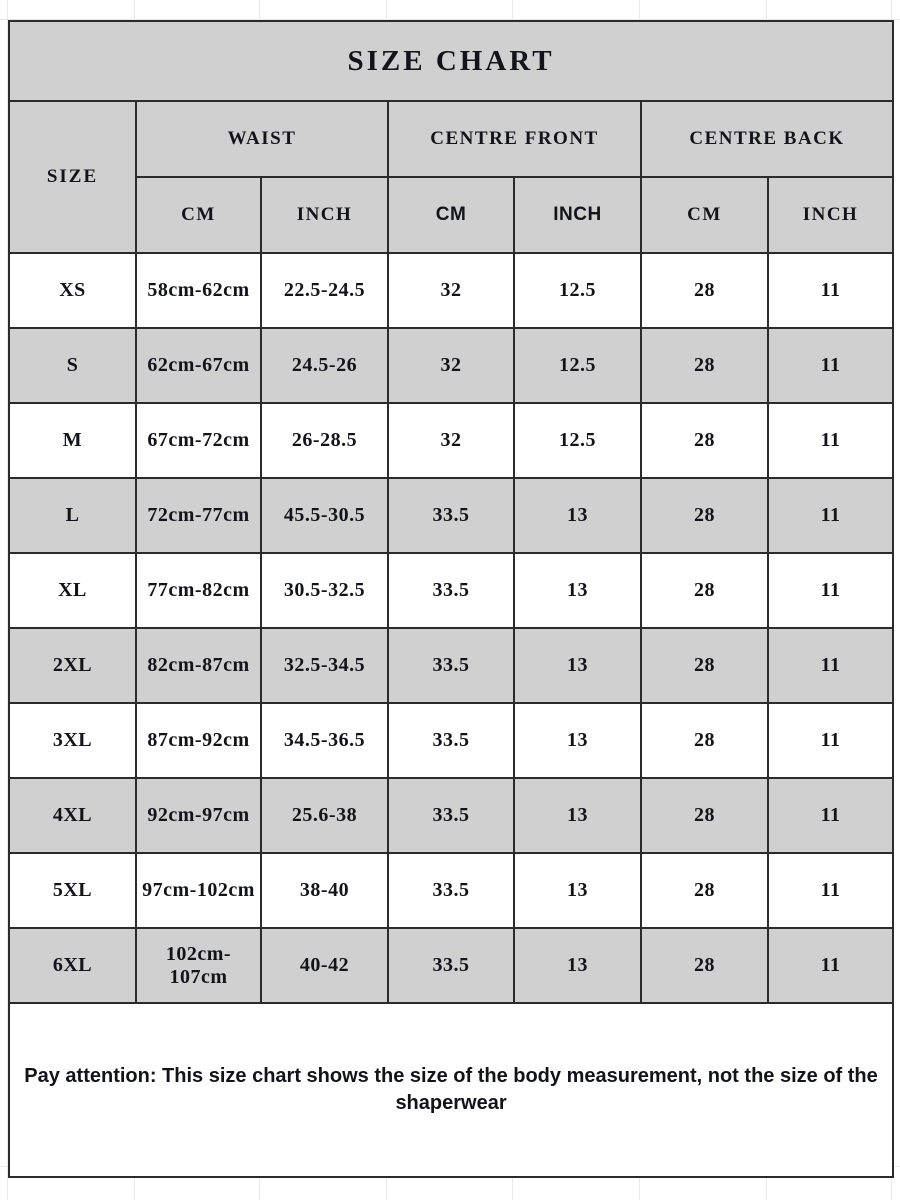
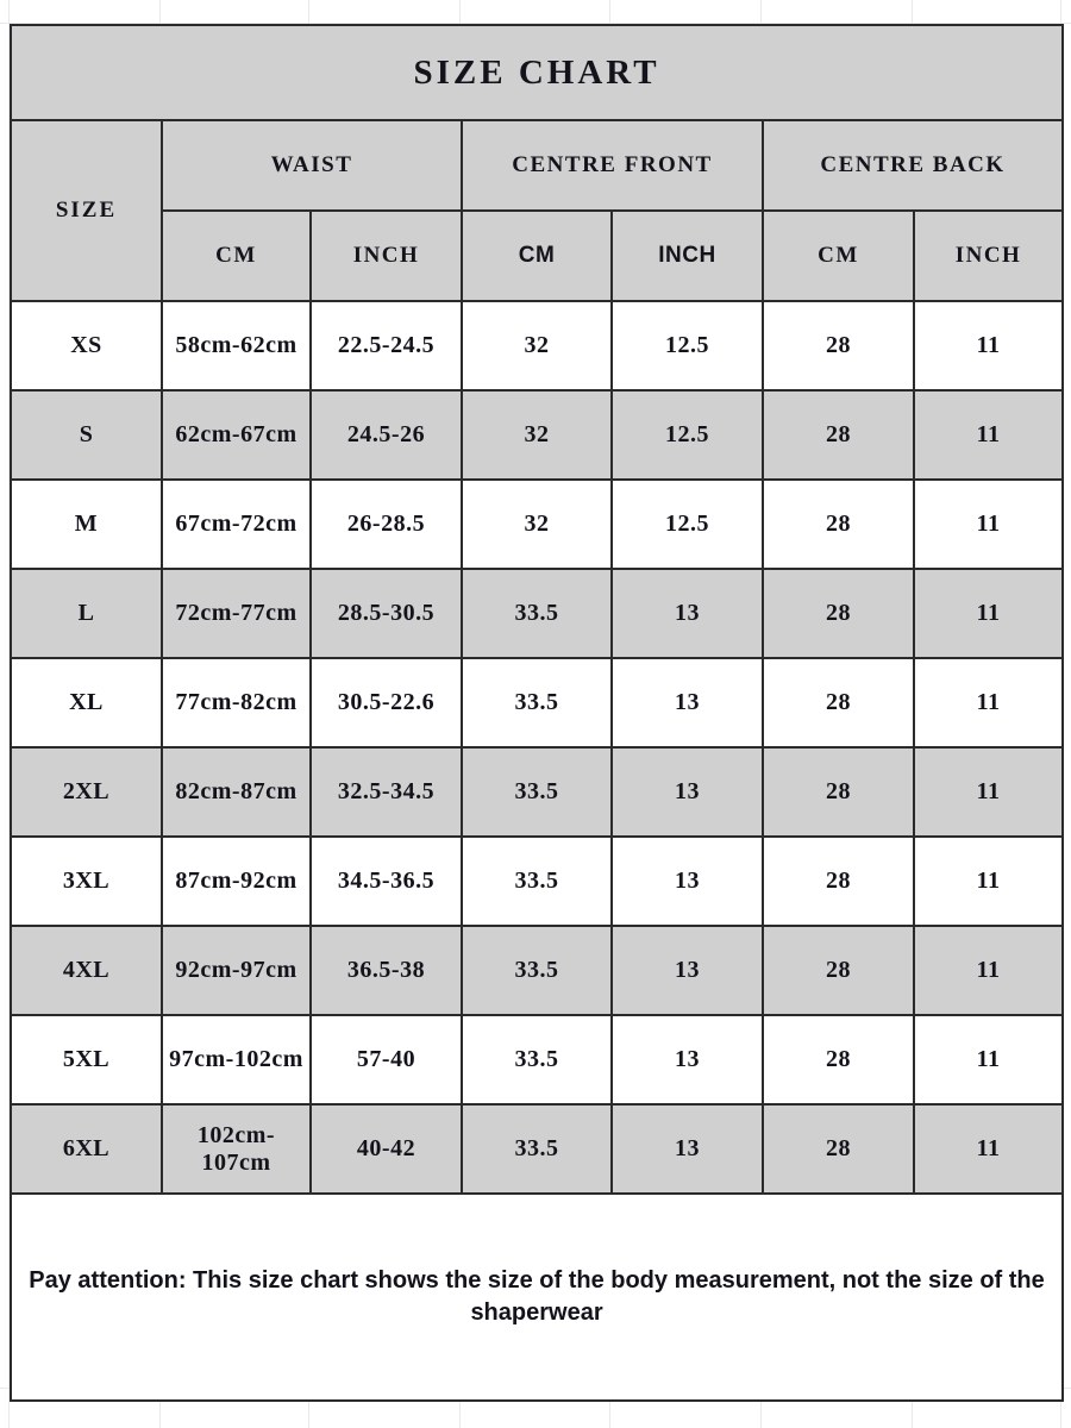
  SIZE CHART
  SIZE	WAIST	CENTRE FRONT	CENTRE BACK
  CM	INCH	CM	INCH	CM	INCH
  XS	58cm-62cm	22.5-24.5	32	12.5	28	11
  S	62cm-67cm	24.5-26	32	12.5	28	11
  M	67cm-72cm	26-28.5	32	12.5	28	11
- L	72cm-77cm	45.5-30.5	33.5	13	28	11
+ L	72cm-77cm	28.5-30.5	33.5	13	28	11
- XL	77cm-82cm	30.5-32.5	33.5	13	28	11
+ XL	77cm-82cm	30.5-22.6	33.5	13	28	11
  2XL	82cm-87cm	32.5-34.5	33.5	13	28	11
  3XL	87cm-92cm	34.5-36.5	33.5	13	28	11
- 4XL	92cm-97cm	25.6-38	33.5	13	28	11
+ 4XL	92cm-97cm	36.5-38	33.5	13	28	11
- 5XL	97cm-102cm	38-40	33.5	13	28	11
+ 5XL	97cm-102cm	57-40	33.5	13	28	11
  6XL	102cm-107cm	40-42	33.5	13	28	11
  Pay attention: This size chart shows the size of the body measurement, not the size of the shaperwear
